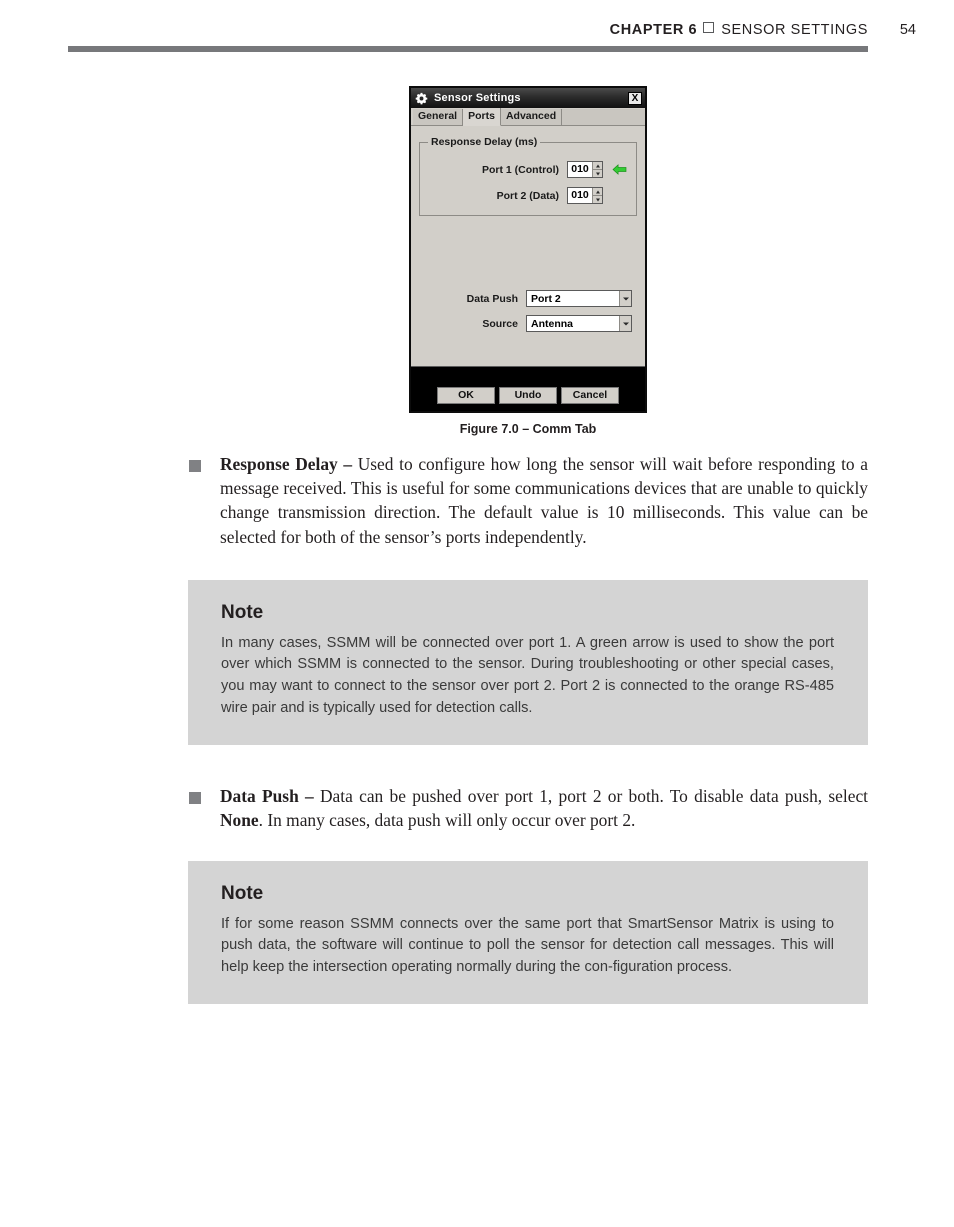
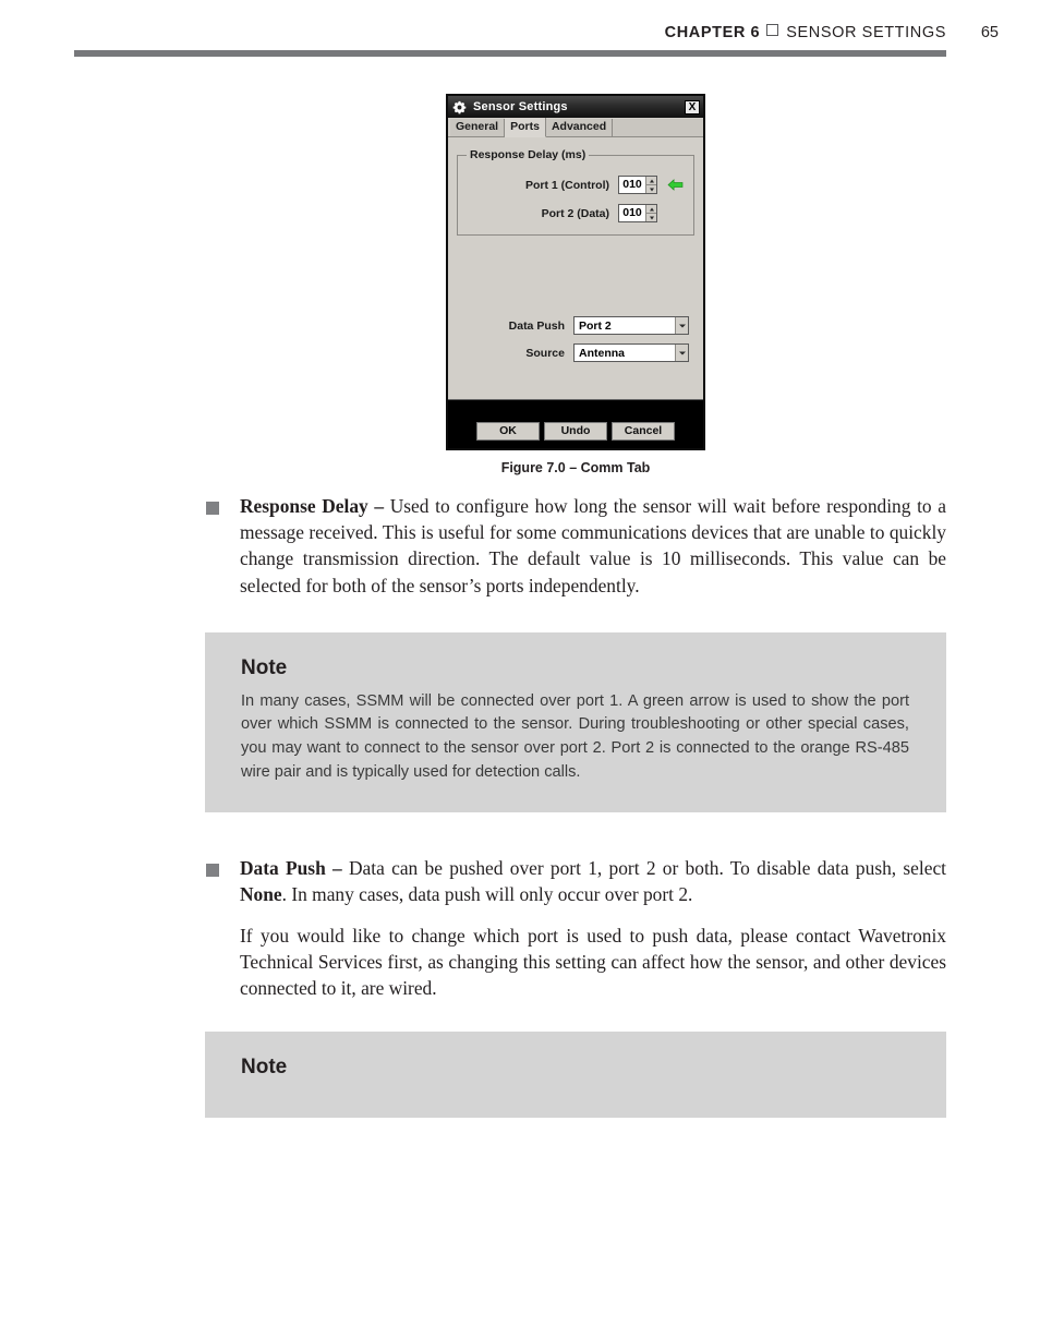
  CHAPTER 6 SENSOR SETTINGS
- 54
+ 65
  Sensor Settings
  X
  General
  Ports
  Advanced
  Response Delay (ms)
  Port 1 (Control)
  010
  Port 2 (Data)
  010
  Data Push
  Port 2
  Source
  Antenna
  OK
  Undo
  Cancel
  Figure 7.0 – Comm Tab
  Response Delay – Used to configure how long the sensor will wait before responding to a message received. This is useful for some communications devices that are unable to quickly change transmission direction. The default value is 10 milliseconds. This value can be selected for both of the sensor’s ports independently.
  Note
  In many cases, SSMM will be connected over port 1. A green arrow is used to show the port over which SSMM is connected to the sensor. During troubleshooting or other special cases, you may want to connect to the sensor over port 2. Port 2 is connected to the orange RS-485 wire pair and is typically used for detection calls.
  Data Push – Data can be pushed over port 1, port 2 or both. To disable data push, select None. In many cases, data push will only occur over port 2.
+ If you would like to change which port is used to push data, please contact Wavetronix Technical Services first, as changing this setting can affect how the sensor, and other devices connected to it, are wired.
  Note
- If for some reason SSMM connects over the same port that SmartSensor Matrix is using to push data, the software will continue to poll the sensor for detection call messages. This will help keep the intersection operating normally during the con-figuration process.
